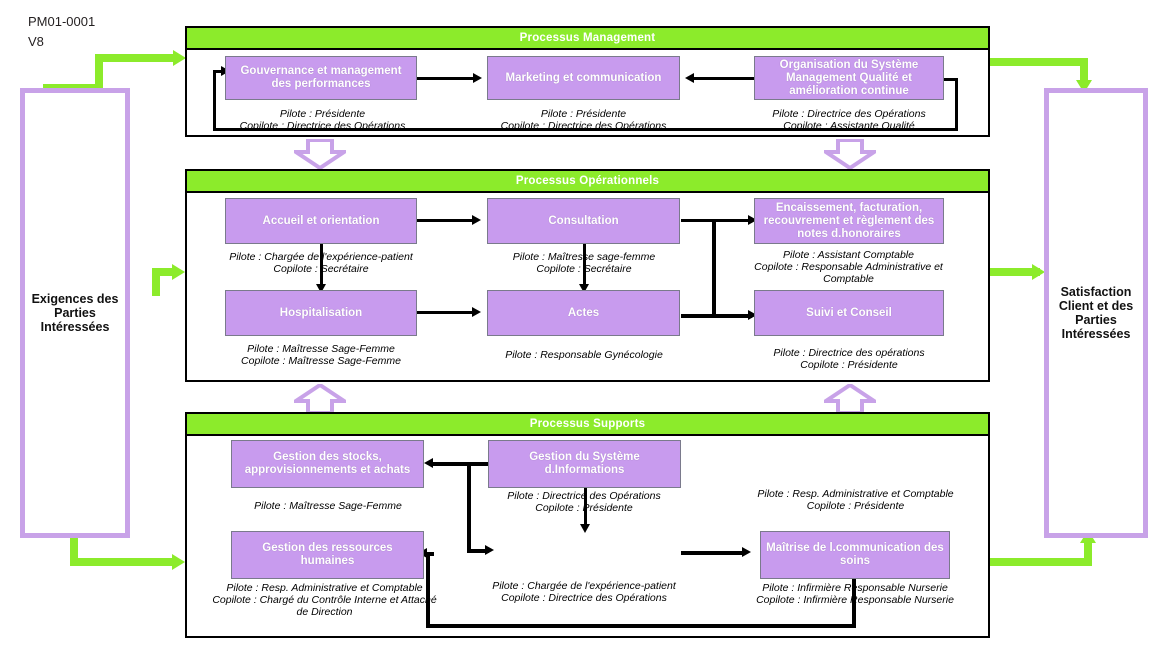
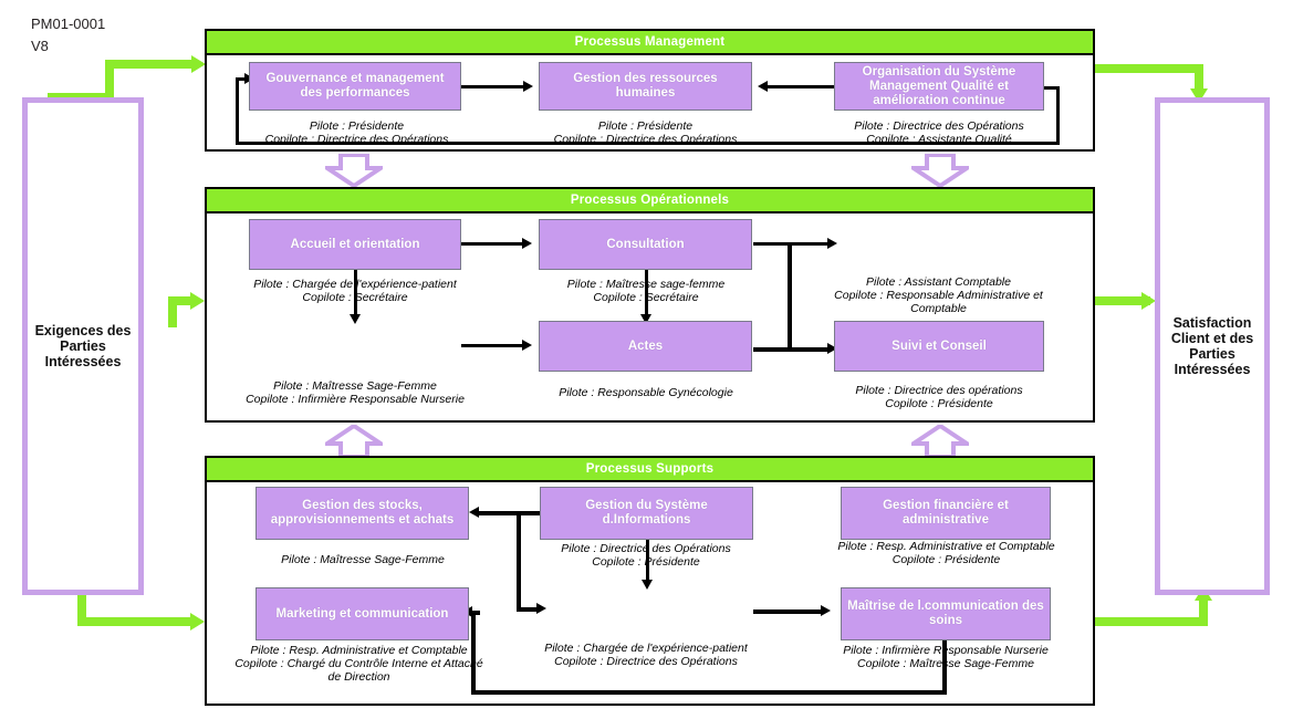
  PM01-0001
  V8
  Exigences des Parties Intéressées
  Satisfaction Client et des Parties Intéressées
  Processus Management
  Gouvernance et management des performances
  Pilote : Présidente
  Copilote : Directrice des Opérations
- Marketing et communication
+ Gestion des ressources humaines
  Pilote : Présidente
  Copilote : Directrice des Opérations
  Organisation du Système Management Qualité et amélioration continue
  Pilote : Directrice des Opérations
  Copilote : Assistante Qualité
  Processus Opérationnels
  Accueil et orientation
  Pilote : Chargée de l'expérience-patient
  Copilote : Secrétaire
  Consultation
  Pilote : Maîtresse sage-femme
  Copilote : Secrétaire
- Encaissement, facturation, recouvrement et règlement des notes d.honoraires
  Pilote : Assistant Comptable
  Copilote : Responsable Administrative et Comptable
- Hospitalisation
  Pilote : Maîtresse Sage-Femme
- Copilote : Maîtresse Sage-Femme
+ Copilote : Infirmière Responsable Nurserie
  Actes
  Pilote : Responsable Gynécologie
  Suivi et Conseil
  Pilote : Directrice des opérations
  Copilote : Présidente
  Processus Supports
  Gestion des stocks, approvisionnements et achats
  Pilote : Maîtresse Sage-Femme
  Gestion du Système d.Informations
  Pilote : Directrice des Opérations
  Copilote : Présidente
+ Gestion financière et administrative
  Pilote : Resp. Administrative et Comptable
  Copilote : Présidente
- Gestion des ressources humaines
+ Marketing et communication
  Pilote : Resp. Administrative et Comptable
  Copilote : Chargé du Contrôle Interne et Attaché de Direction
  Pilote : Chargée de l'expérience-patient
  Copilote : Directrice des Opérations
  Maîtrise de l.communication des soins
  Pilote : Infirmière Responsable Nurserie
- Copilote : Infirmière Responsable Nurserie
+ Copilote : Maîtresse Sage-Femme
